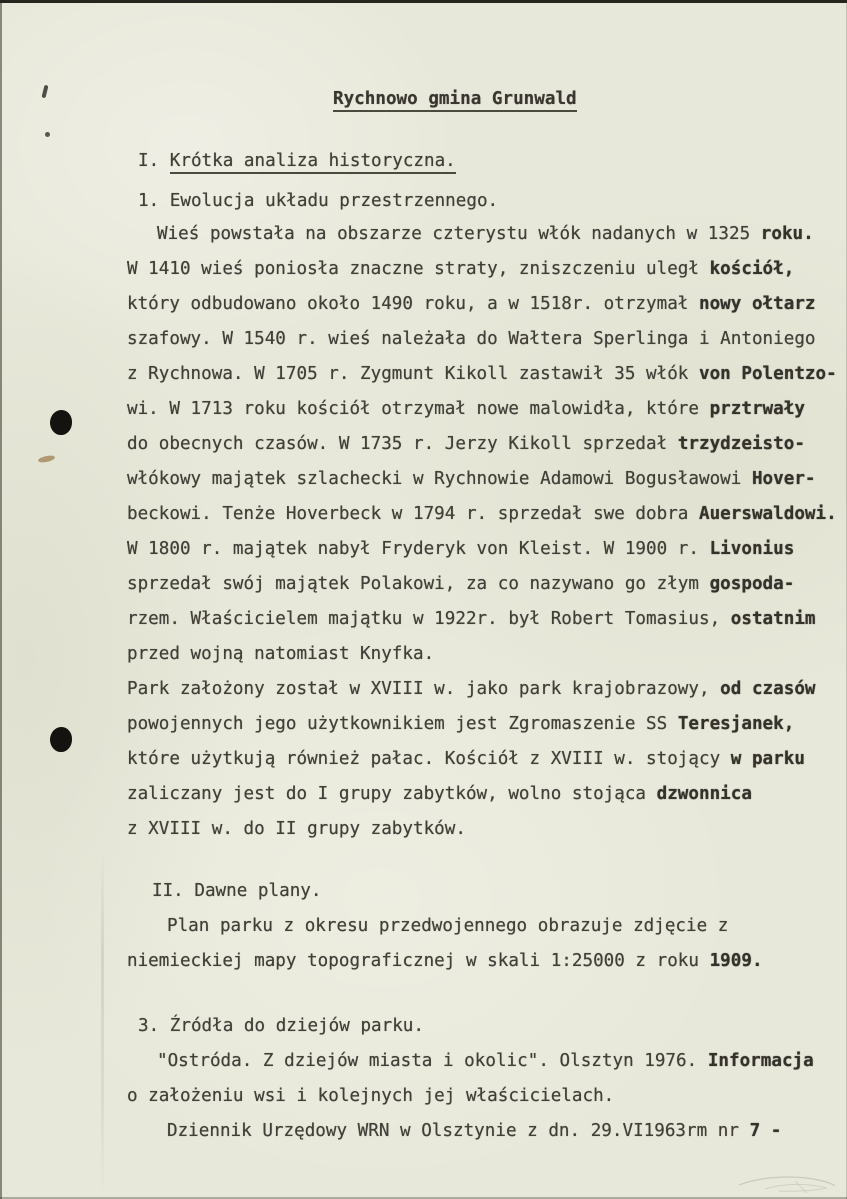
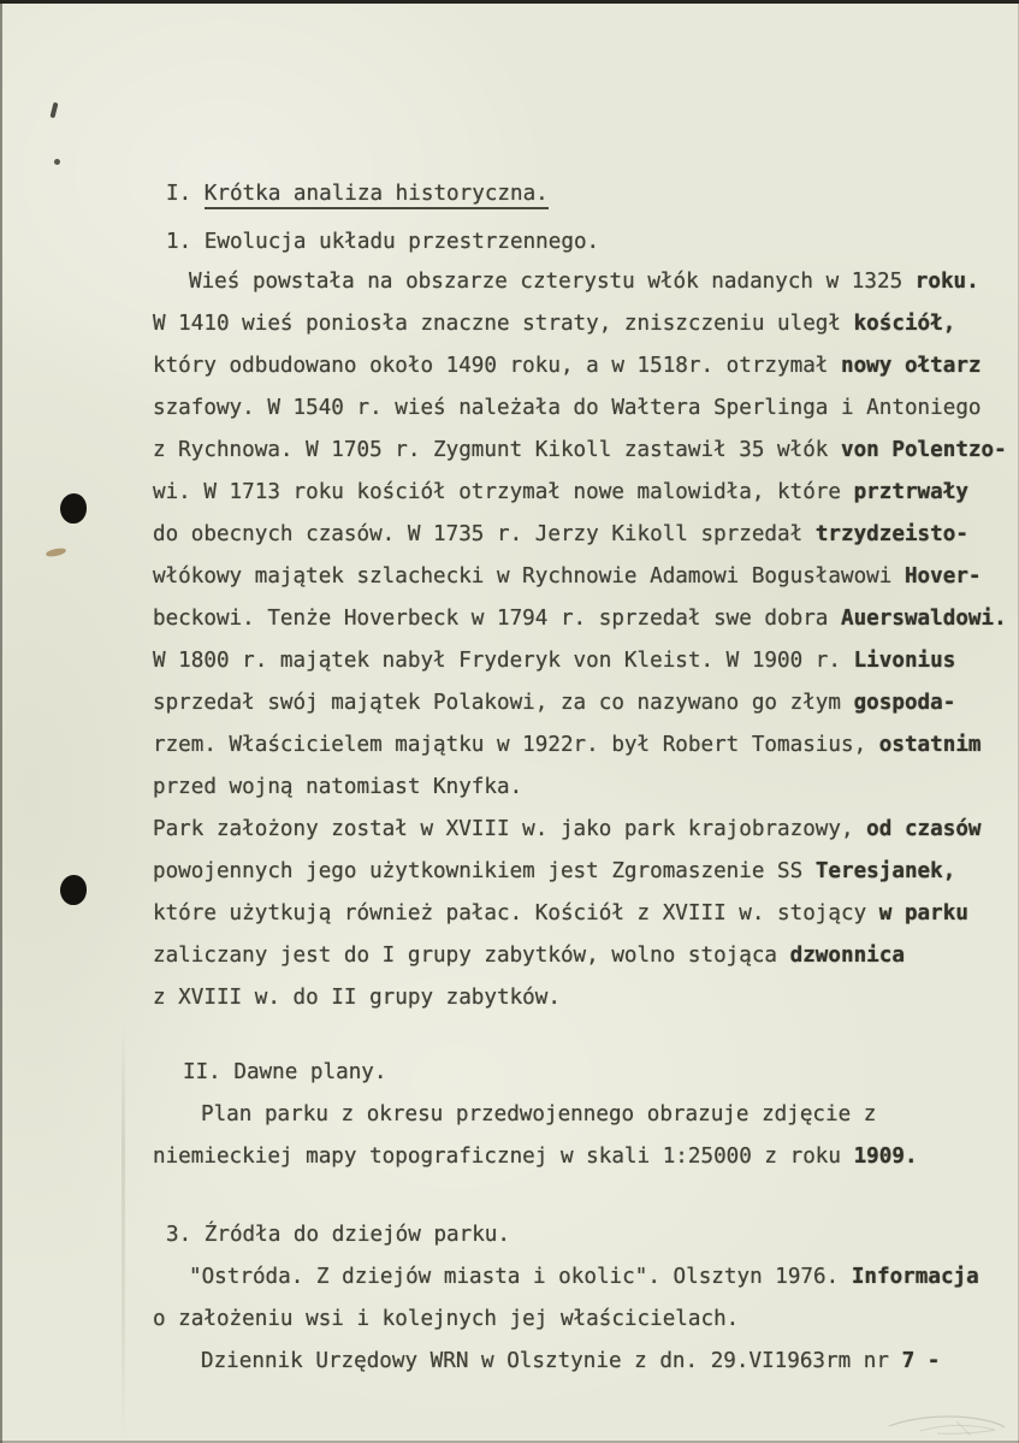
- Rychnowo gmina Grunwald
  I. Krótka analiza historyczna.
  1. Ewolucja układu przestrzennego.
  Wieś powstała na obszarze czterystu włók nadanych w 1325 roku.
  W 1410 wieś poniosła znaczne straty, zniszczeniu uległ kościół,
  który odbudowano około 1490 roku, a w 1518r. otrzymał nowy ołtarz
  szafowy. W 1540 r. wieś należała do Wałtera Sperlinga i Antoniego
  z Rychnowa. W 1705 r. Zygmunt Kikoll zastawił 35 włók von Polentzo-
  wi. W 1713 roku kościół otrzymał nowe malowidła, które prztrwały
  do obecnych czasów. W 1735 r. Jerzy Kikoll sprzedał trzydzeisto-
  włókowy majątek szlachecki w Rychnowie Adamowi Bogusławowi Hover-
  beckowi. Tenże Hoverbeck w 1794 r. sprzedał swe dobra Auerswaldowi.
  W 1800 r. majątek nabył Fryderyk von Kleist. W 1900 r. Livonius
  sprzedał swój majątek Polakowi, za co nazywano go złym gospoda-
  rzem. Właścicielem majątku w 1922r. był Robert Tomasius, ostatnim
  przed wojną natomiast Knyfka.
  Park założony został w XVIII w. jako park krajobrazowy, od czasów
  powojennych jego użytkownikiem jest Zgromaszenie SS Teresjanek,
  które użytkują również pałac. Kościół z XVIII w. stojący w parku
  zaliczany jest do I grupy zabytków, wolno stojąca dzwonnica
  z XVIII w. do II grupy zabytków.
  II. Dawne plany.
  Plan parku z okresu przedwojennego obrazuje zdjęcie z
  niemieckiej mapy topograficznej w skali 1:25000 z roku 1909.
  3. Źródła do dziejów parku.
  "Ostróda. Z dziejów miasta i okolic". Olsztyn 1976. Informacja
  o założeniu wsi i kolejnych jej właścicielach.
  Dziennik Urzędowy WRN w Olsztynie z dn. 29.VI1963rm nr 7 -
